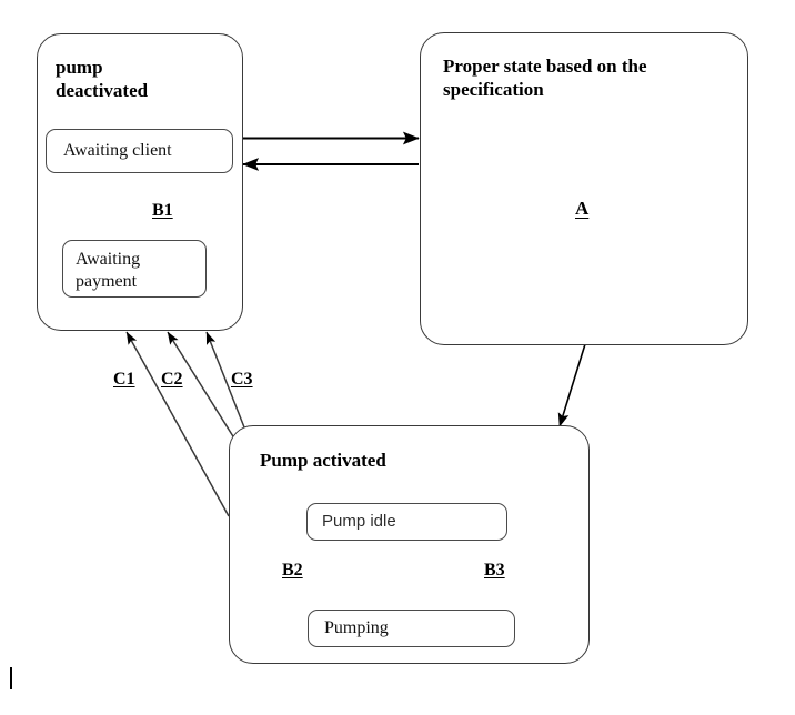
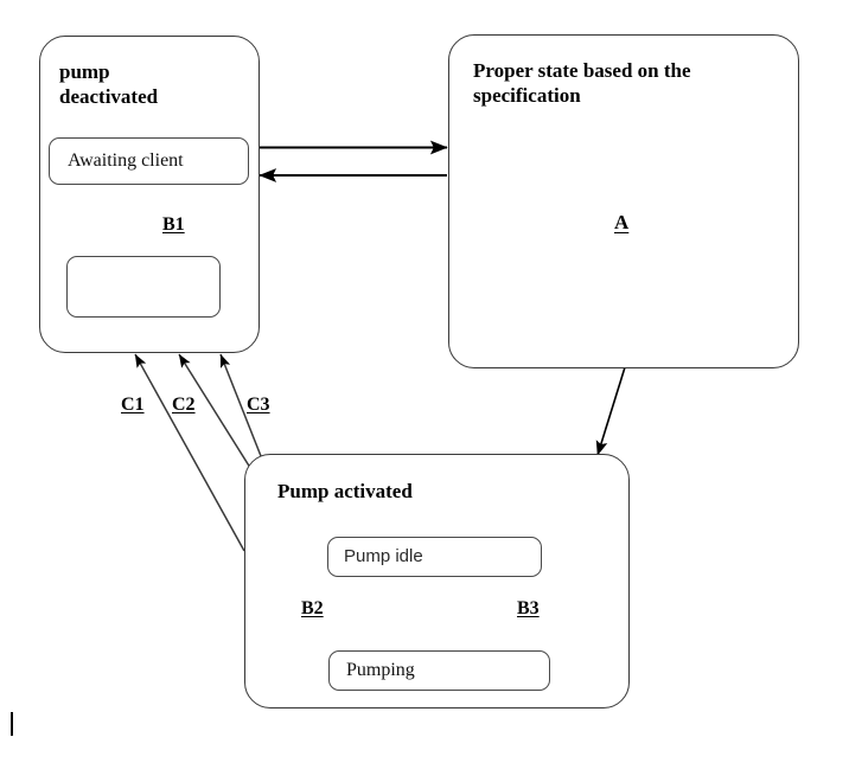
  pump
  deactivated
  Awaiting client
- Awaiting
- payment
  B1
  Proper state based on the
  specification
  A
  C1
  C2
  C3
  Pump activated
  Pump idle
  Pumping
  B2
  B3
